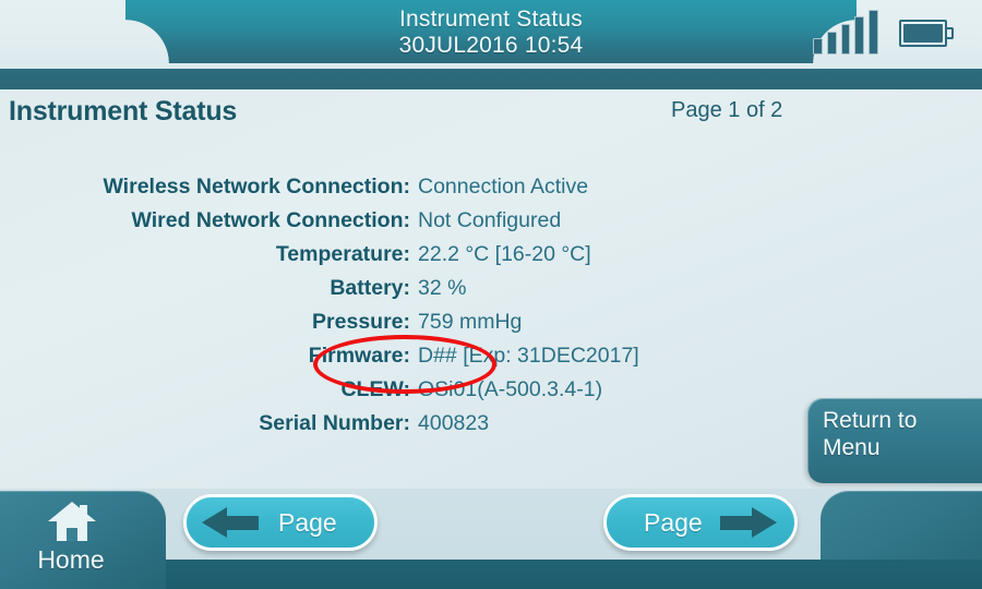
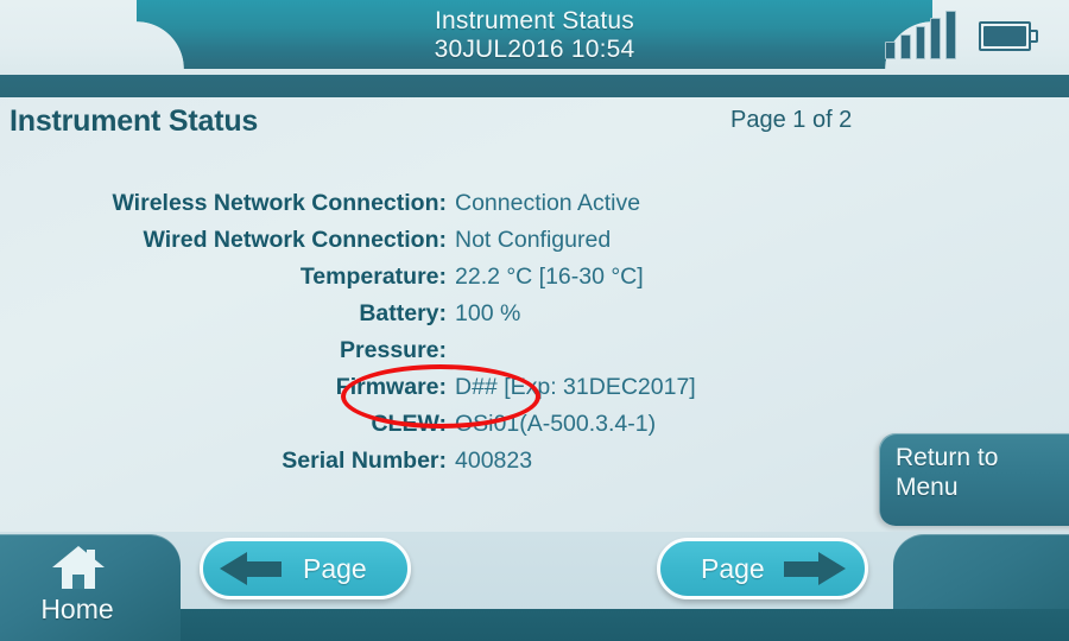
  Instrument Status
  30JUL2016 10:54
  Instrument Status
  Page 1 of 2
  Wireless Network Connection:
  Connection Active
  Wired Network Connection:
  Not Configured
  Temperature:
- 22.2 °C [16-20 °C]
+ 22.2 °C [16-30 °C]
  Battery:
- 32 %
+ 100 %
  Pressure:
- 759 mmHg
  Firmware:
  D## [Exp: 31DEC2017]
  CLEW:
  OSi01(A-500.3.4-1)
  Serial Number:
  400823
  Return to
  Menu
  Home
  Page
  Page
